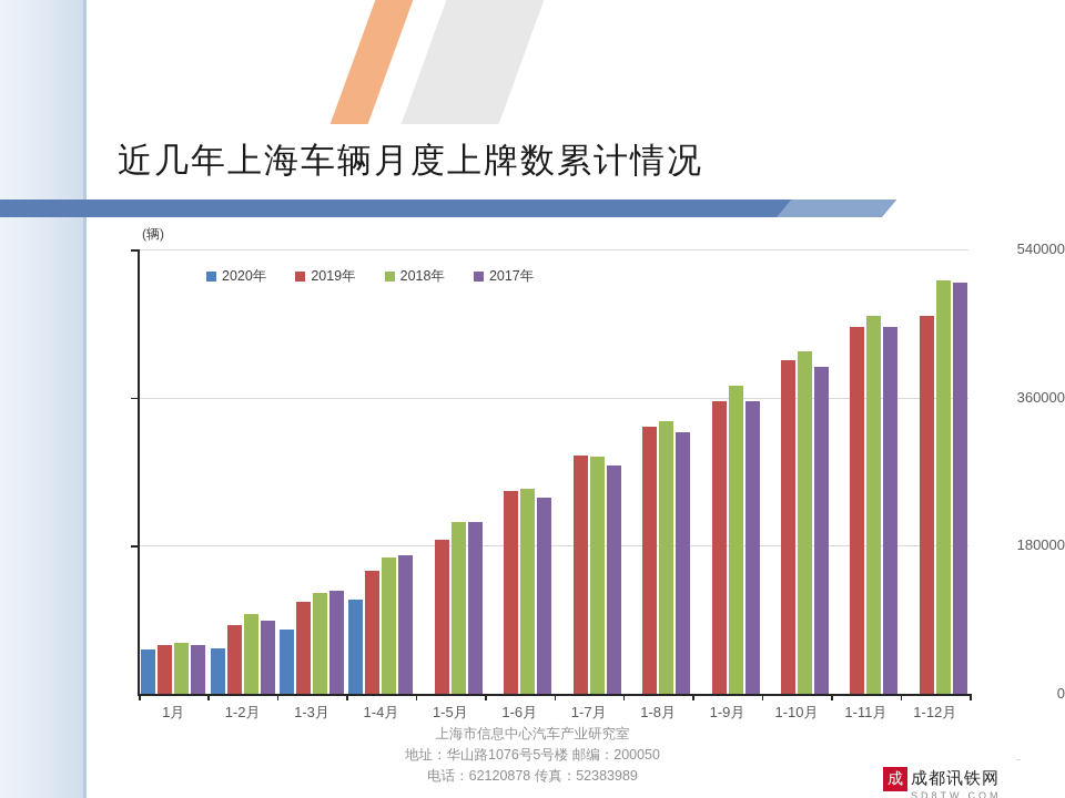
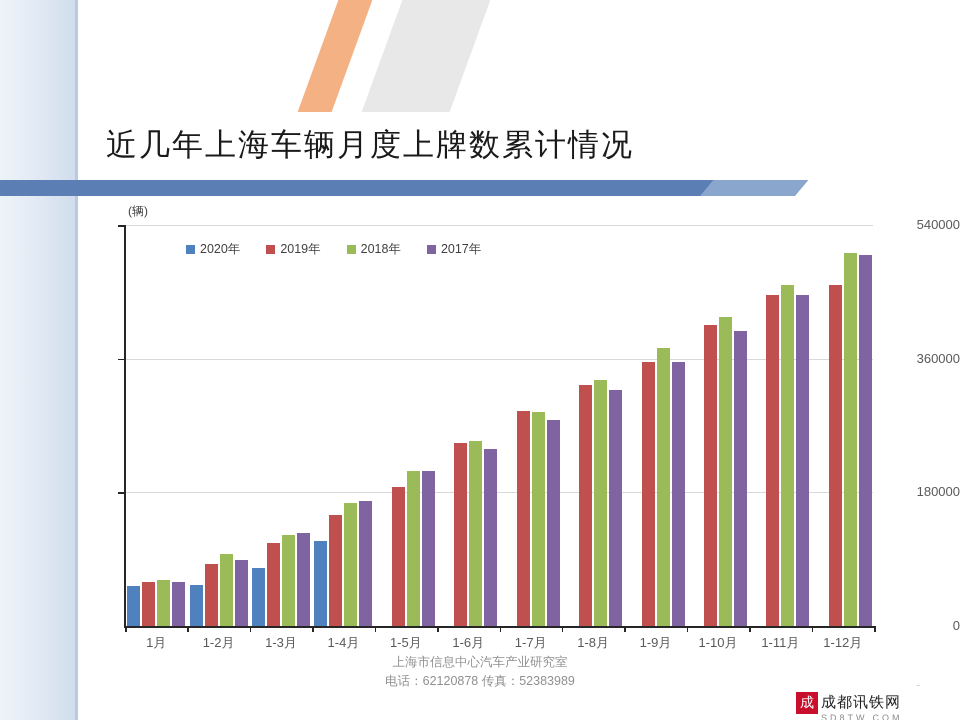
  近几年上海车辆月度上牌数累计情况
  (辆)
  0
  180000
  360000
  540000
  1月
  1-2月
  1-3月
  1-4月
  1-5月
  1-6月
  1-7月
  1-8月
  1-9月
  1-10月
  1-11月
  1-12月
  2020年
  2019年
  2018年
  2017年
  上海市信息中心汽车产业研究室
- 地址：华山路1076号5号楼 邮编：200050
  电话：62120878 传真：52383989
  成
  成都讯铁网
  SD8TW.COM
